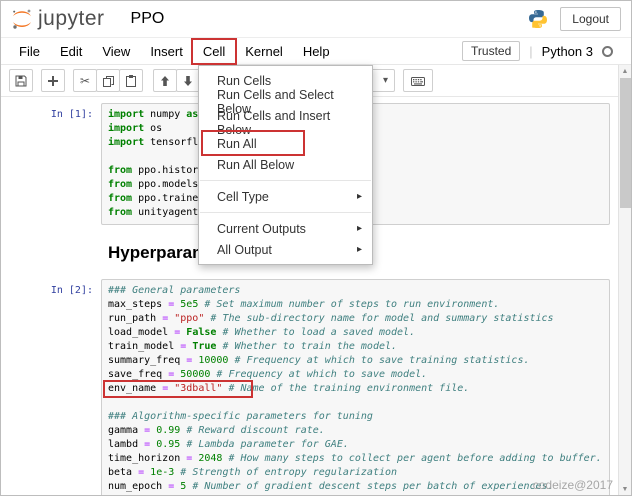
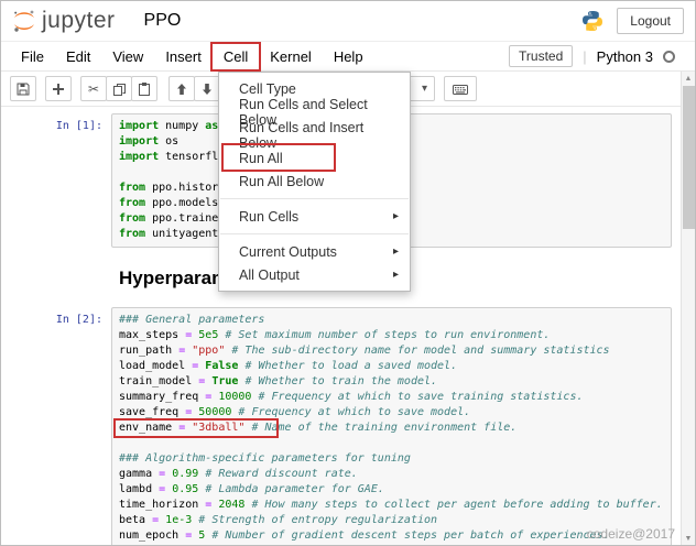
  jupyter
  PPO
  Logout
  File
  Edit
  View
  Insert
  Cell
  Kernel
  Help
  Trusted
  |
  Python 3
  ✂
  ▾
  In [1]:
  import numpy as
  import os
  import tensorfl
  from ppo.histor
  from ppo.models
  from ppo.traine
  from unityagent
  In [2]:
  ### General parameters
  max_steps = 5e5 # Set maximum number of steps to run environment.
  run_path = "ppo" # The sub-directory name for model and summary statistics
  load_model = False # Whether to load a saved model.
  train_model = True # Whether to train the model.
  summary_freq = 10000 # Frequency at which to save training statistics.
  save_freq = 50000 # Frequency at which to save model.
  env_name = "3dball" # Name of the training environment file.
  ### Algorithm-specific parameters for tuning
  gamma = 0.99 # Reward discount rate.
  lambd = 0.95 # Lambda parameter for GAE.
  time_horizon = 2048 # How many steps to collect per agent before adding to buffer.
  beta = 1e-3 # Strength of entropy regularization
  num_epoch = 5 # Number of gradient descent steps per batch of experiences.
- Run Cells
+ Cell Type
  Run Cells and Select Below
  Run Cells and Insert Below
  Run All
  Run All Below
- Cell Type
+ Run Cells
  ▸
  Current Outputs
  ▸
  All Output
  ▸
  codeize@2017
